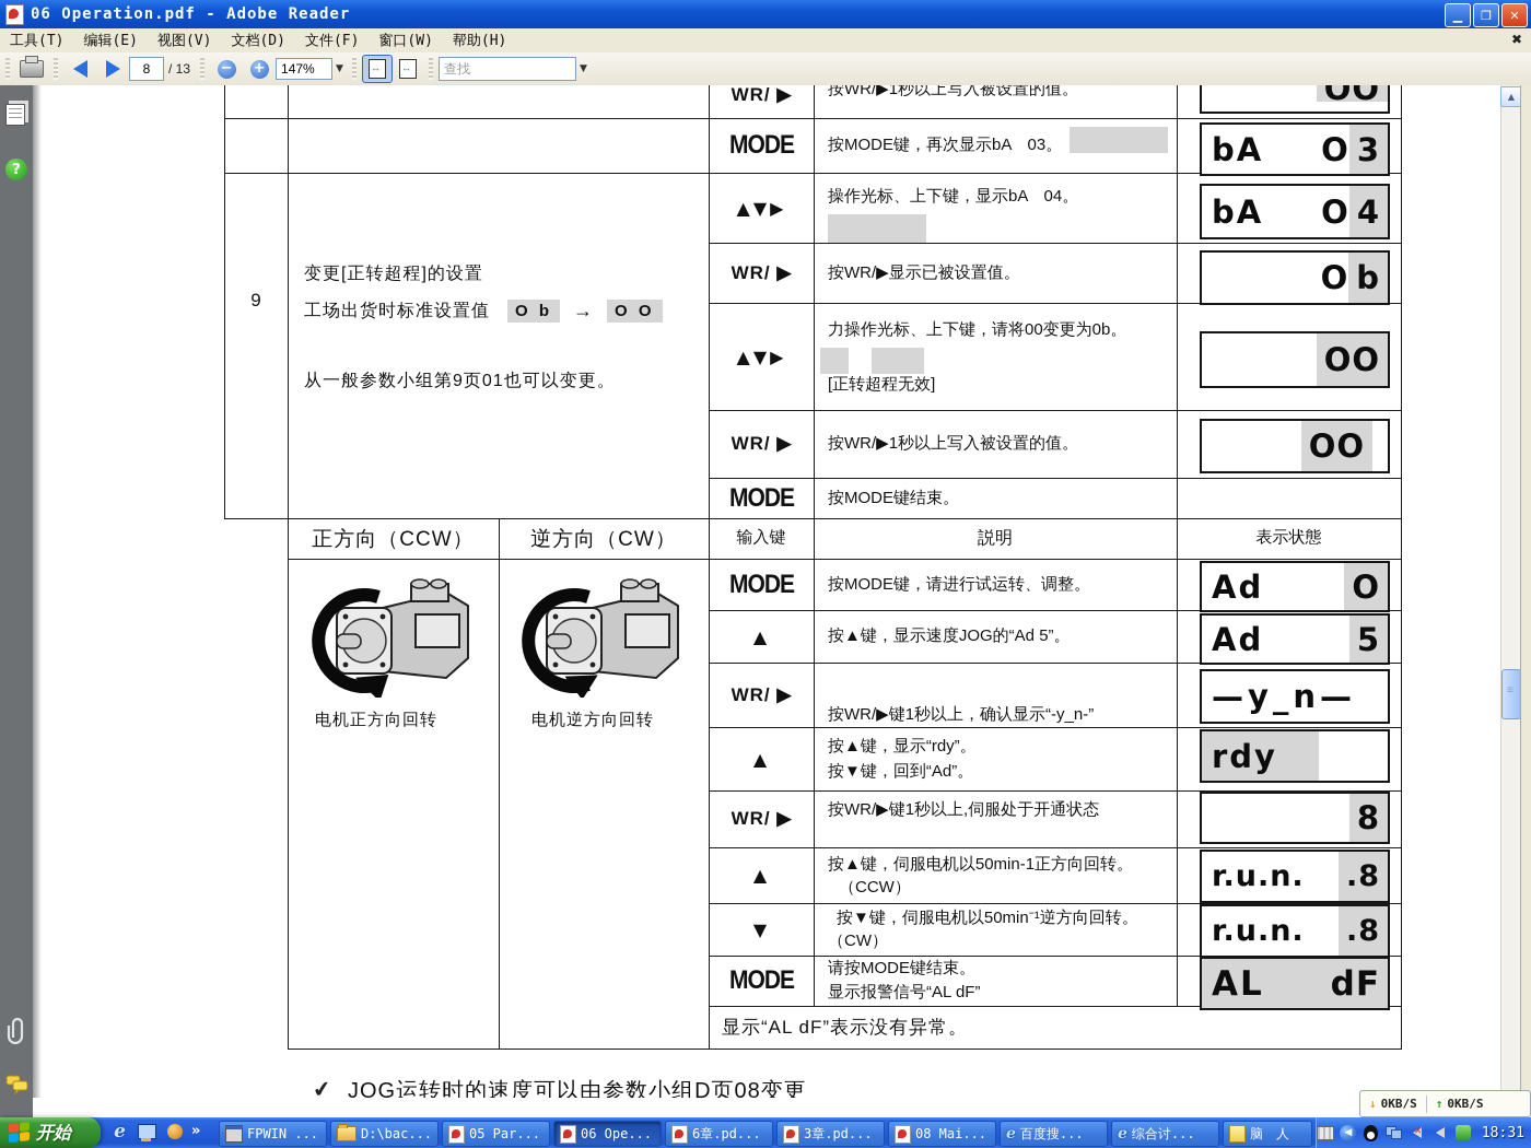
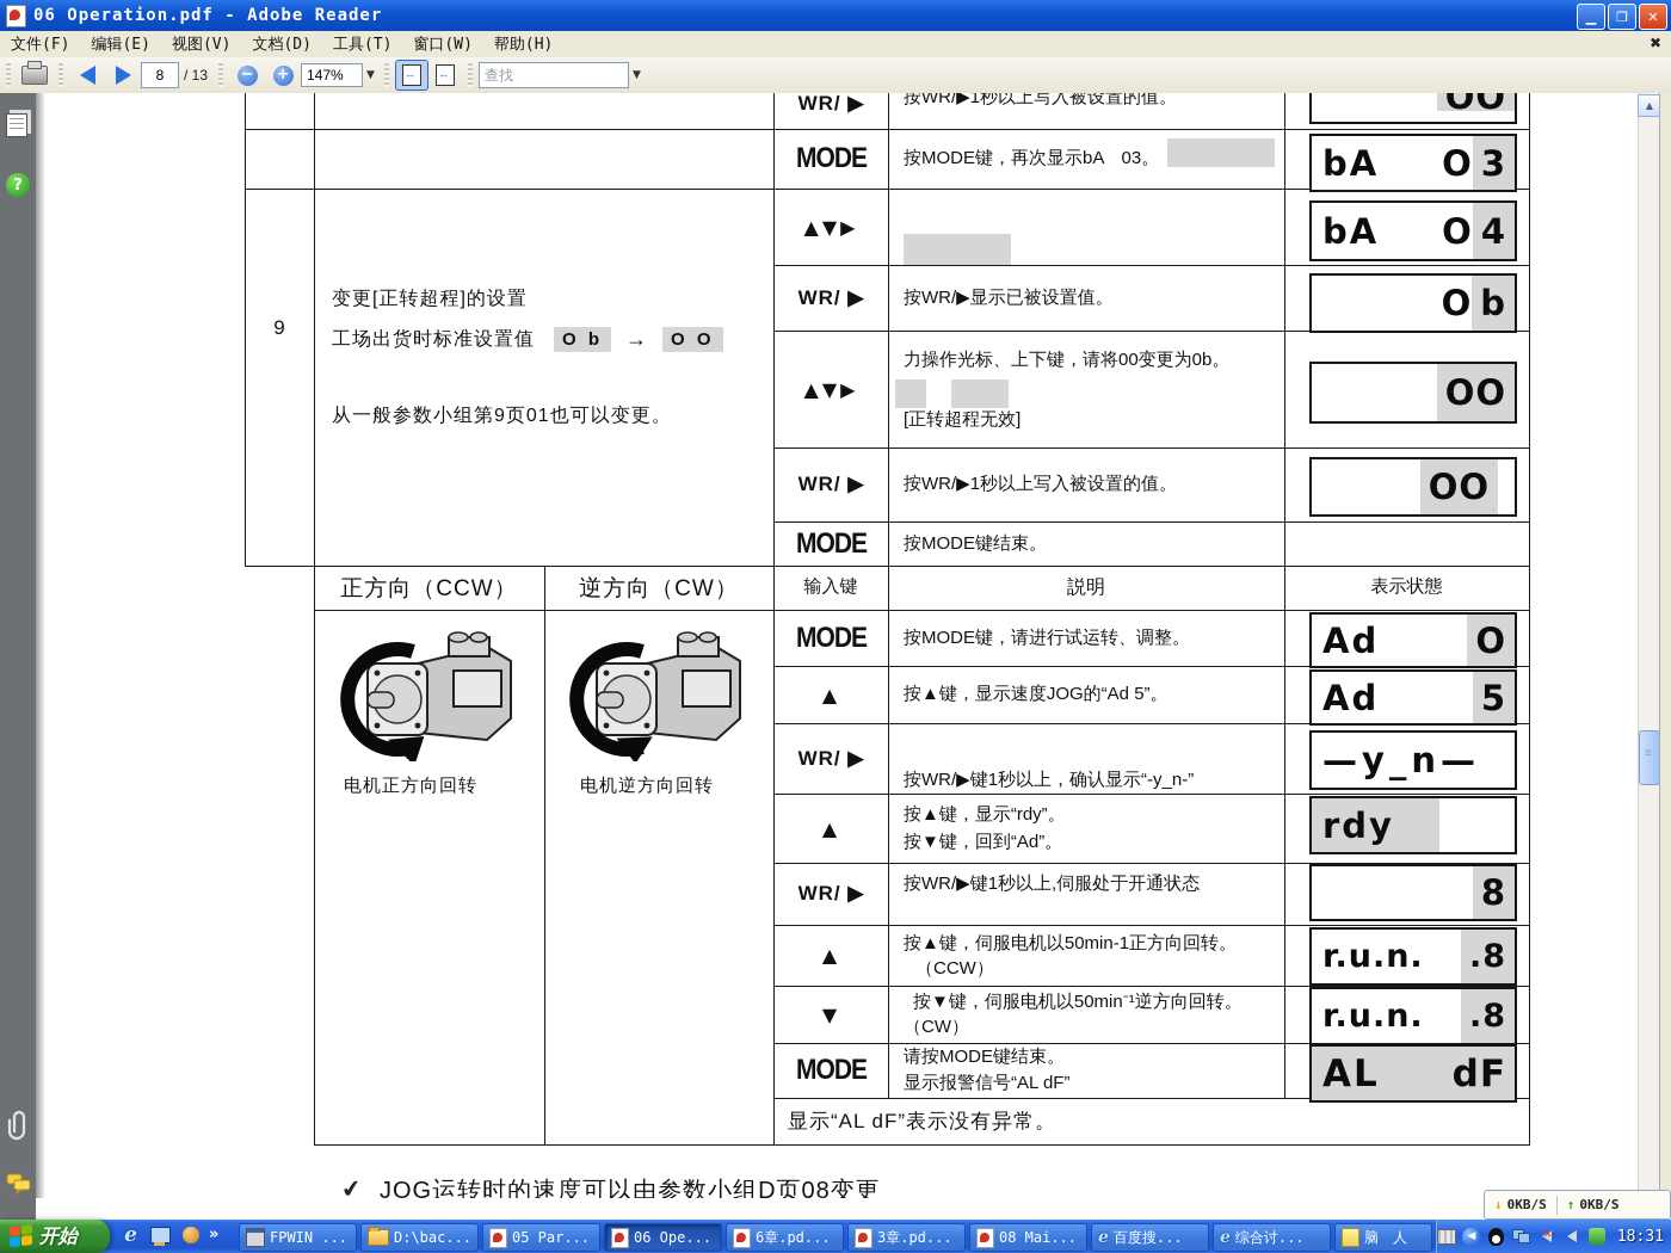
  06 Operation.pdf - Adobe Reader
  ▁
  ❐
  ✕
- 工具(T)
+ 文件(F)
  编辑(E)
  视图(V)
  文档(D)
- 文件(F)
+ 工具(T)
  窗口(W)
  帮助(H)
  ✖
  8
  / 13
  −
  +
  147%
  ▼
  查找
  ▼
  ?
  9
  变更[正转超程]的设置
  工场出货时标准设置值
  O b
  →
  O O
  从一般参数小组第9页01也可以变更。
  WR/ ▶
  MODE
  ▲▼▶
  WR/ ▶
  ▲▼▶
  WR/ ▶
  MODE
  按WR/▶1秒以上写入被设置的值。
  按MODE键，再次显示bA 03。
- 操作光标、上下键，显示bA 04。
  按WR/▶显示已被设置值。
  力操作光标、上下键，请将00变更为0b。
  [正转超程无效]
  按WR/▶1秒以上写入被设置的值。
  按MODE键结束。
  OO
  bA
  O
  3
  bA
  O
  4
  O
  b
  OO
  OO
  正方向（CCW）
  逆方向（CW）
  输入键
  説明
  表示状態
  电机正方向回转
  电机逆方向回转
  MODE
  ▲
  WR/ ▶
  ▲
  WR/ ▶
  ▲
  ▼
  MODE
  按MODE键，请进行试运转、调整。
  按▲键，显示速度JOG的“Ad 5”。
  按WR/▶键1秒以上，确认显示“-y_n-”
  按▲键，显示“rdy”。
  按▼键，回到“Ad”。
  按WR/▶键1秒以上,伺服处于开通状态
  按▲键，伺服电机以50min-1正方向回转。
  （CCW）
  按▼键，伺服电机以50min⁻¹逆方向回转。
  （CW）
  请按MODE键结束。
  显示报警信号“AL dF”
  Ad
  O
  Ad
  5
  —y_n—
  rdy
  8
  r.u.n.
  .8
  r.u.n.
  .8
  AL
  dF
  显示“AL dF”表示没有异常。
  JOG运转时的速度可以由参数小组D页08变更
  ▲
  ↓
  0KB/S
  ↑
  0KB/S
  开始
  e
  »
  FPWIN ...
  D:\bac...
  05 Par...
  06 Ope...
  6章.pd...
  3章.pd...
  08 Mai...
  e
  百度搜...
  e
  综合讨...
  脑 人
  ◀
  18:31
